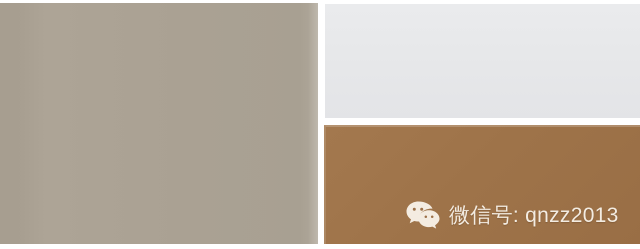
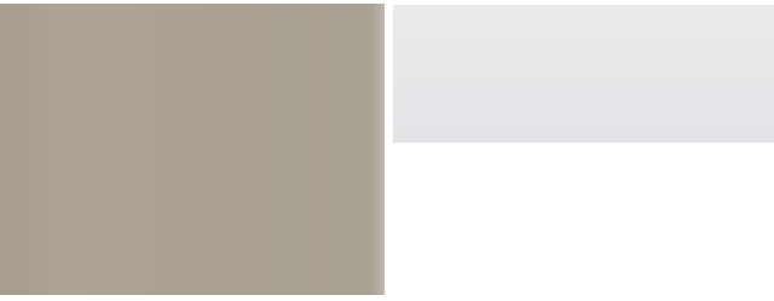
- 微信号: qnzz2013
